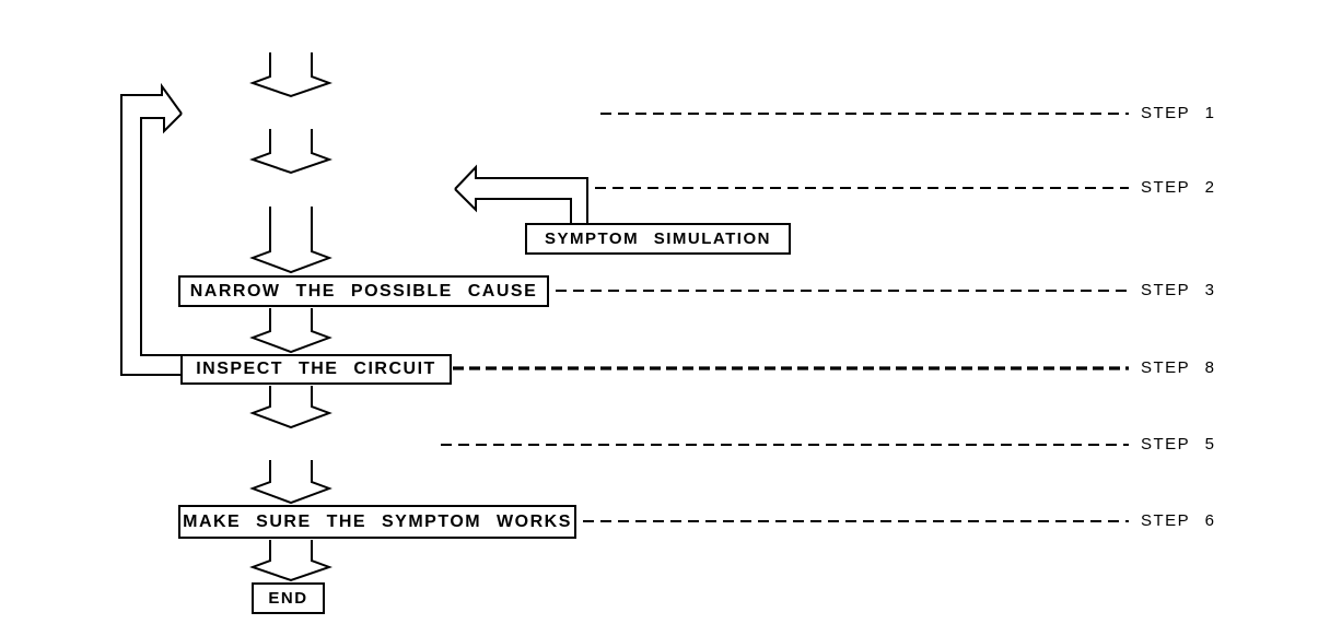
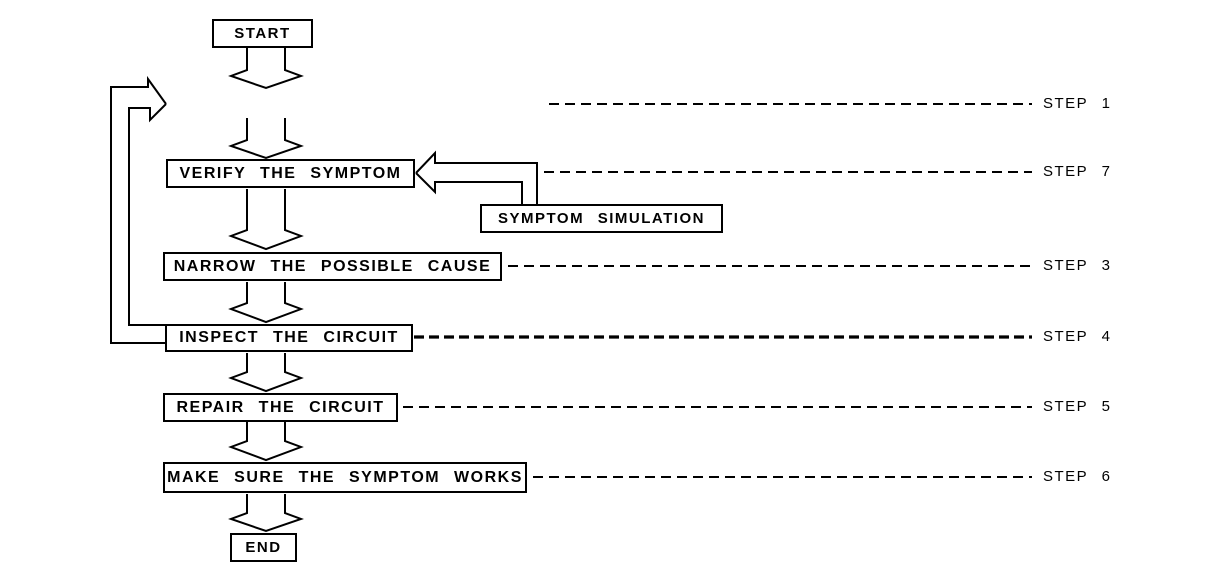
+ START
+ VERIFY THE SYMPTOM
  SYMPTOM SIMULATION
  NARROW THE POSSIBLE CAUSE
  INSPECT THE CIRCUIT
+ REPAIR THE CIRCUIT
  MAKE SURE THE SYMPTOM WORKS
  END
  STEP 1
- STEP 2
+ STEP 7
  STEP 3
- STEP 8
+ STEP 4
  STEP 5
  STEP 6
